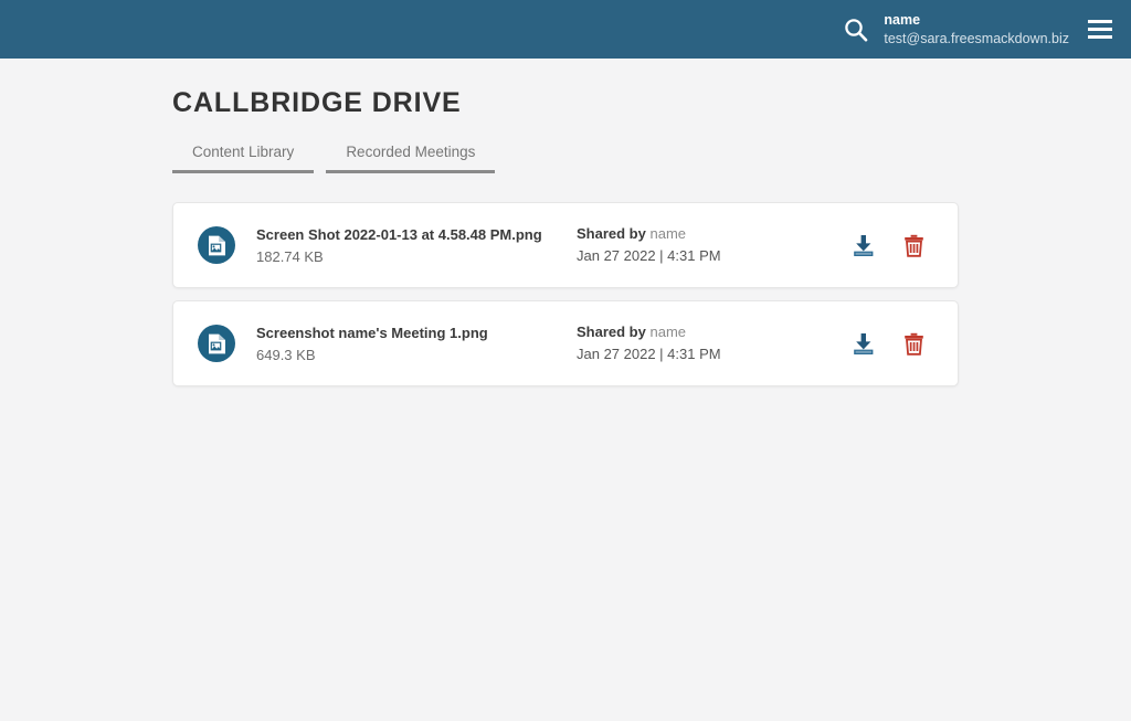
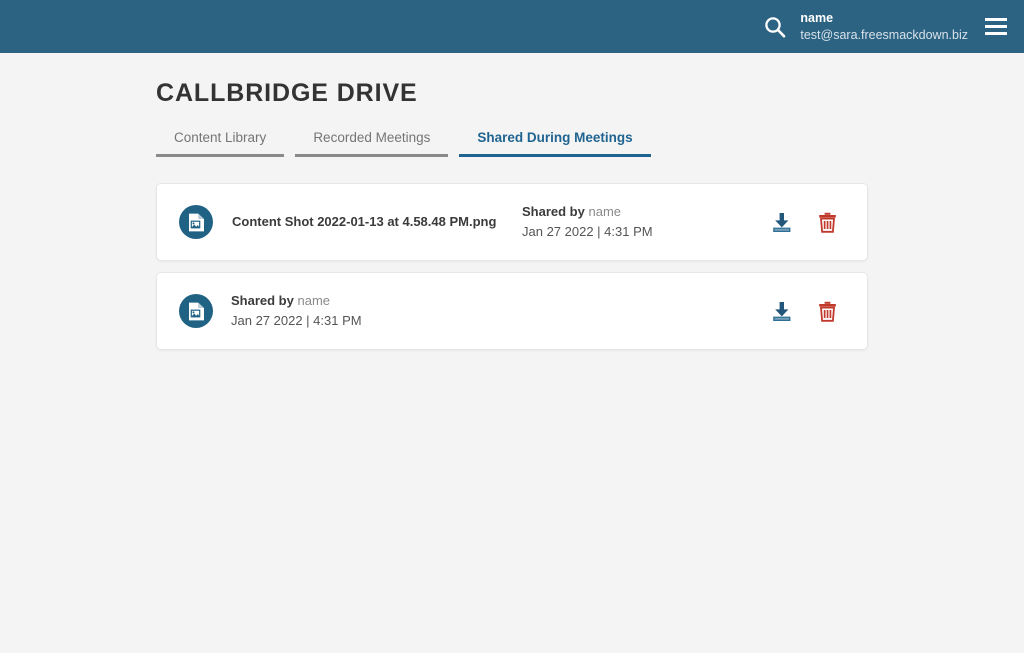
  name
  test@sara.freesmackdown.biz
  CALLBRIDGE DRIVE
  Content Library
  Recorded Meetings
+ Shared During Meetings
- Screen Shot 2022-01-13 at 4.58.48 PM.png
+ Content Shot 2022-01-13 at 4.58.48 PM.png
- 182.74 KB
  Shared by name
  Jan 27 2022 | 4:31 PM
- Screenshot name's Meeting 1.png
- 649.3 KB
  Shared by name
  Jan 27 2022 | 4:31 PM
